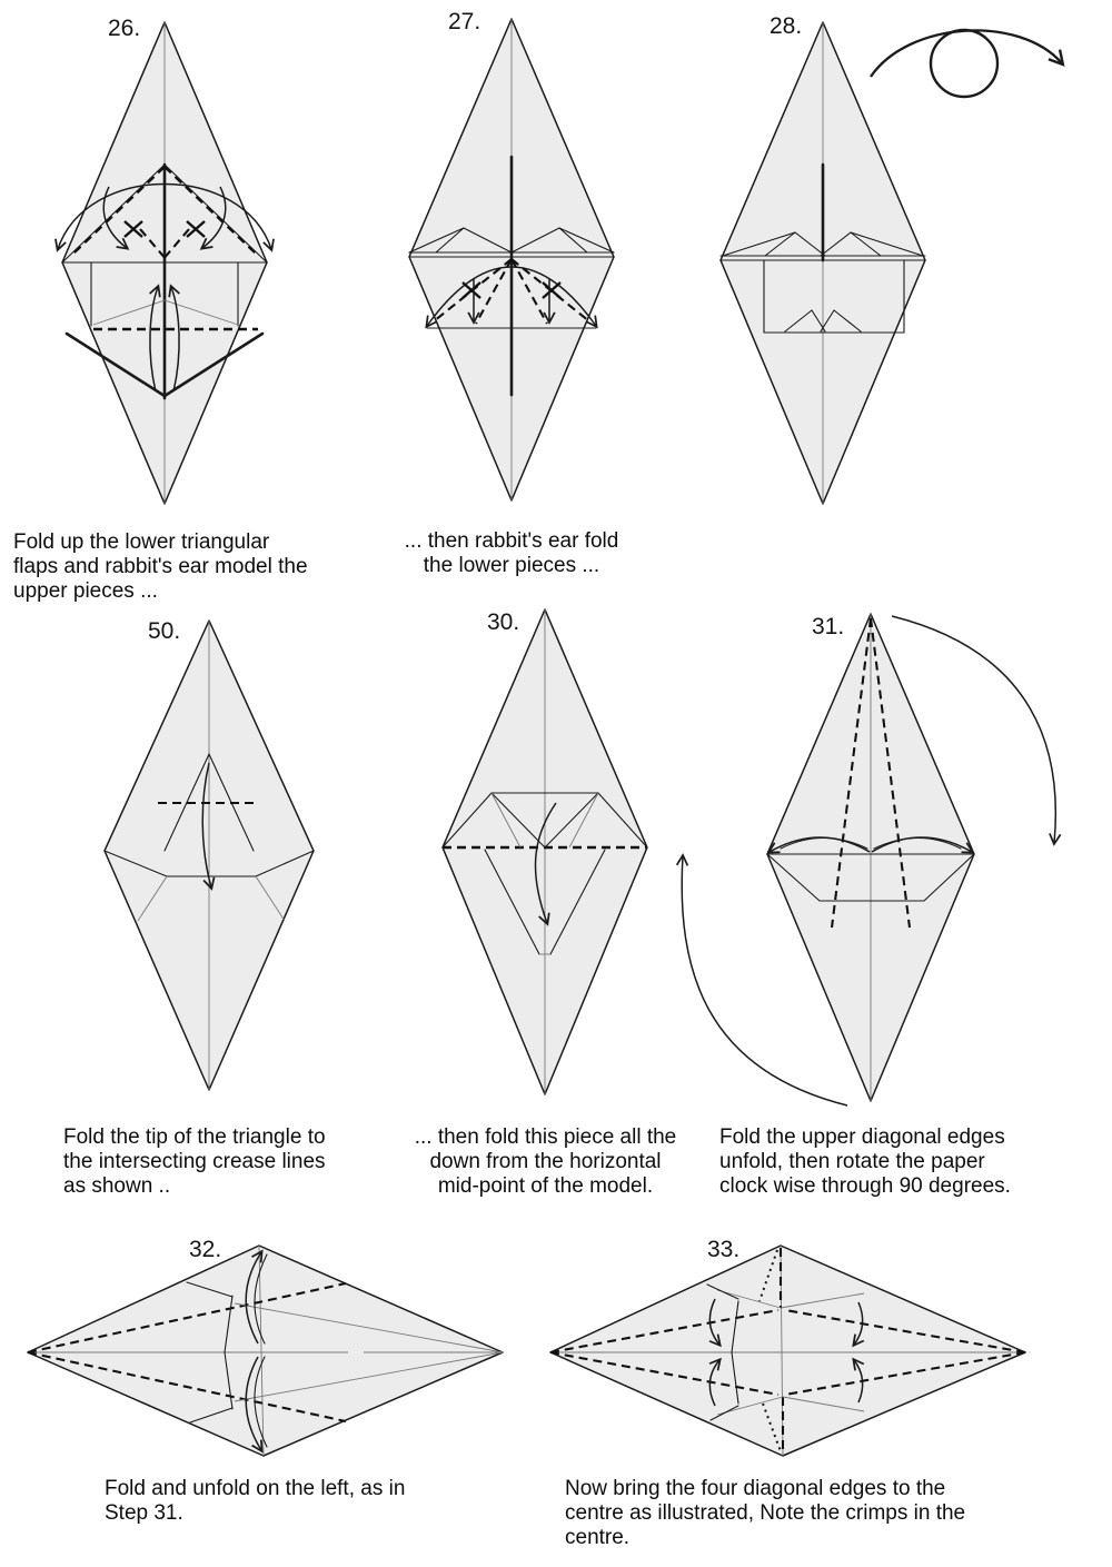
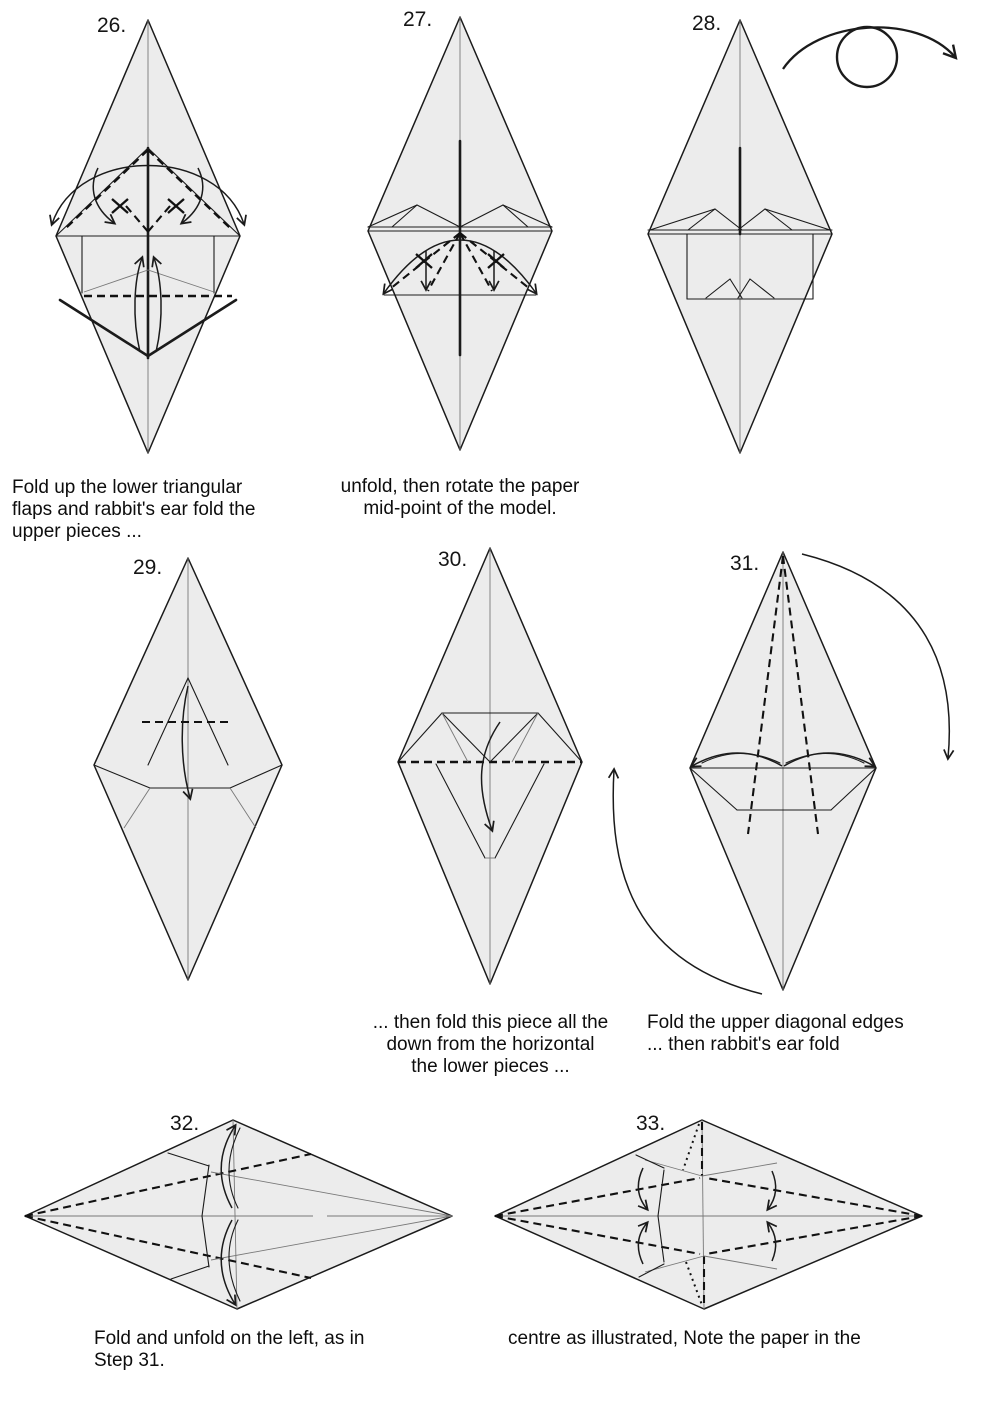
  26.
  27.
  28.
  Fold up the lower triangular
- flaps and rabbit's ear model the
+ flaps and rabbit's ear fold the
  upper pieces ...
- ... then rabbit's ear fold
+ unfold, then rotate the paper
- the lower pieces ...
+ mid-point of the model.
- 50.
+ 29.
  30.
  31.
- Fold the tip of the triangle to
- the intersecting crease lines
- as shown ..
  ... then fold this piece all the
  down from the horizontal
- mid-point of the model.
+ the lower pieces ...
  Fold the upper diagonal edges
- unfold, then rotate the paper
+ ... then rabbit's ear fold
- clock wise through 90 degrees.
  32.
  33.
  Fold and unfold on the left, as in
  Step 31.
- Now bring the four diagonal edges to the
- centre as illustrated, Note the crimps in the
+ centre as illustrated, Note the paper in the
- centre.
